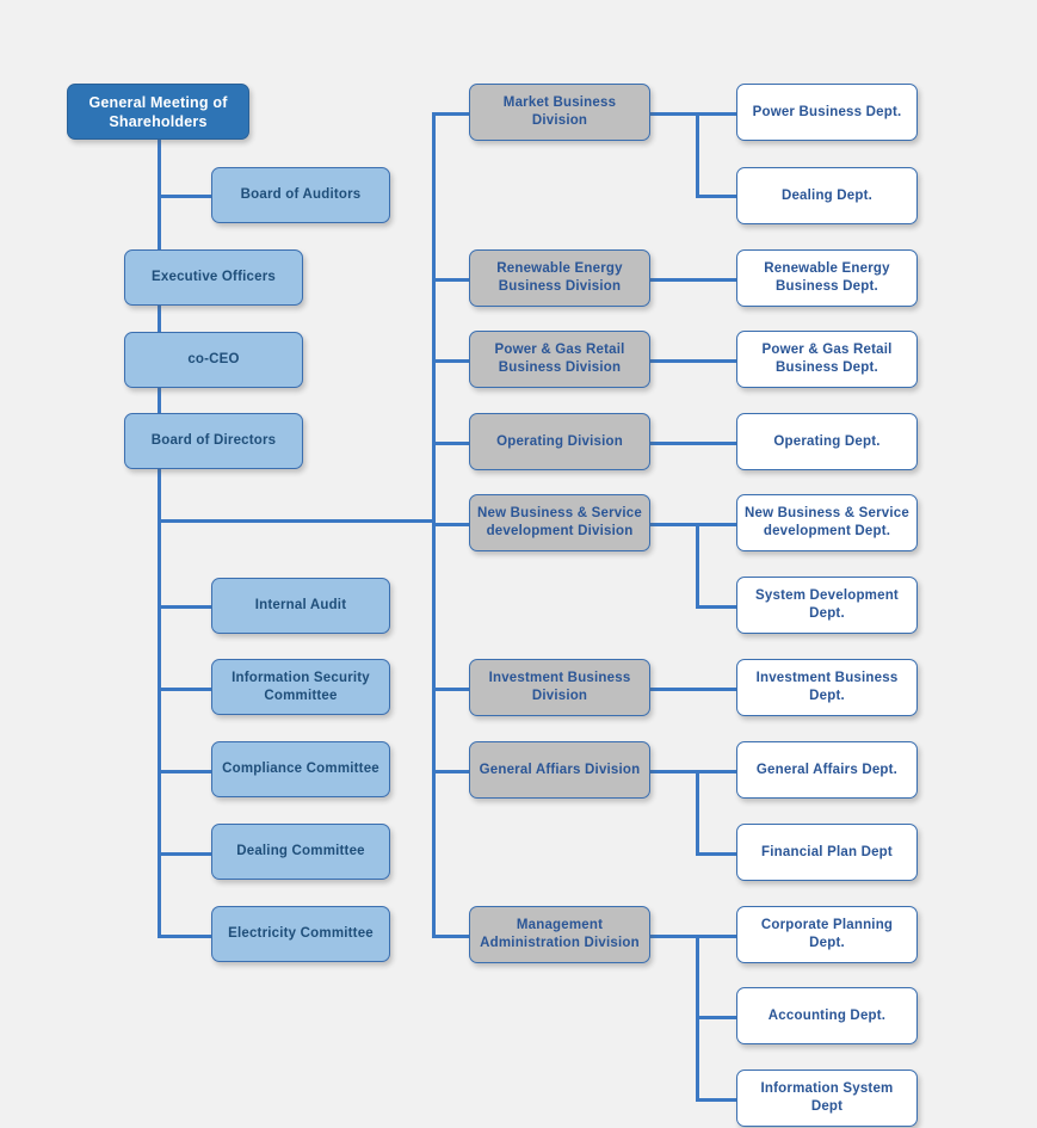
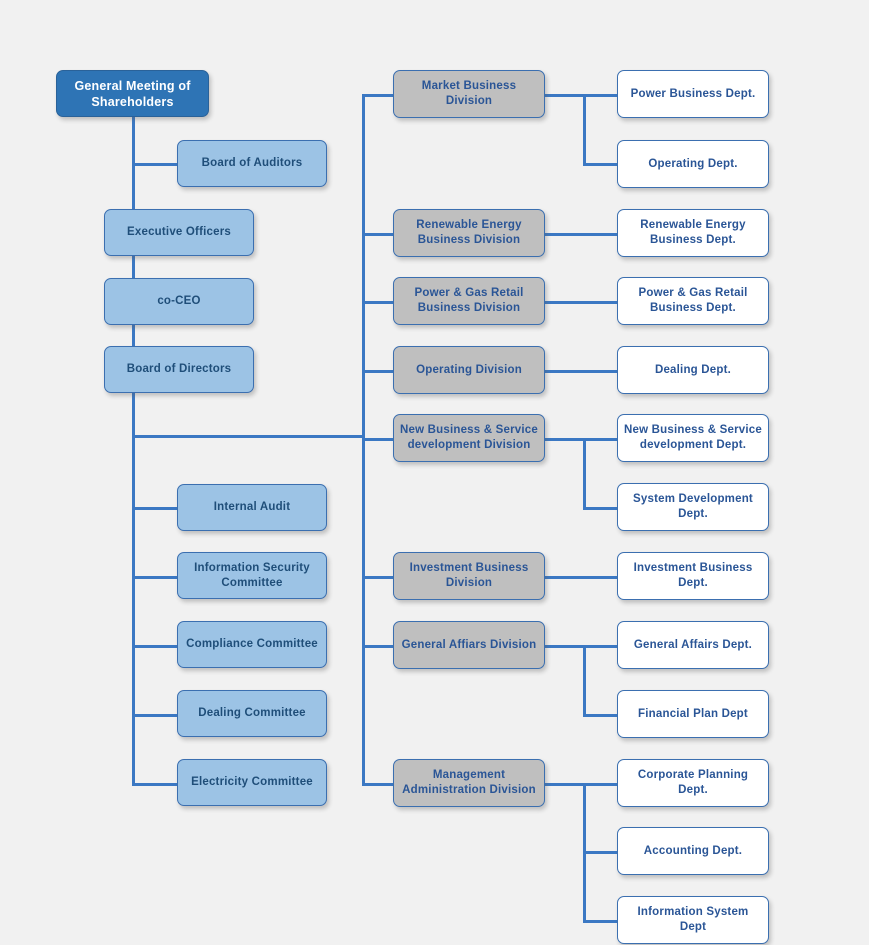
  General Meeting of
  Shareholders
  Board of Auditors
  Executive Officers
  co-CEO
  Board of Directors
  Internal Audit
  Information Security
  Committee
  Compliance Committee
  Dealing Committee
  Electricity Committee
  Market Business Division
  Renewable Energy
  Business Division
  Power & Gas Retail
  Business Division
  Operating Division
  New Business & Service
  development Division
  Investment Business
  Division
  General Affiars Division
  Management
  Administration Division
  Power Business Dept.
- Dealing Dept.
+ Operating Dept.
  Renewable Energy
  Business Dept.
  Power & Gas Retail
  Business Dept.
- Operating Dept.
+ Dealing Dept.
  New Business & Service
  development Dept.
  System Development
  Dept.
  Investment Business
  Dept.
  General Affairs Dept.
  Financial Plan Dept
  Corporate Planning Dept.
  Accounting Dept.
  Information System Dept
